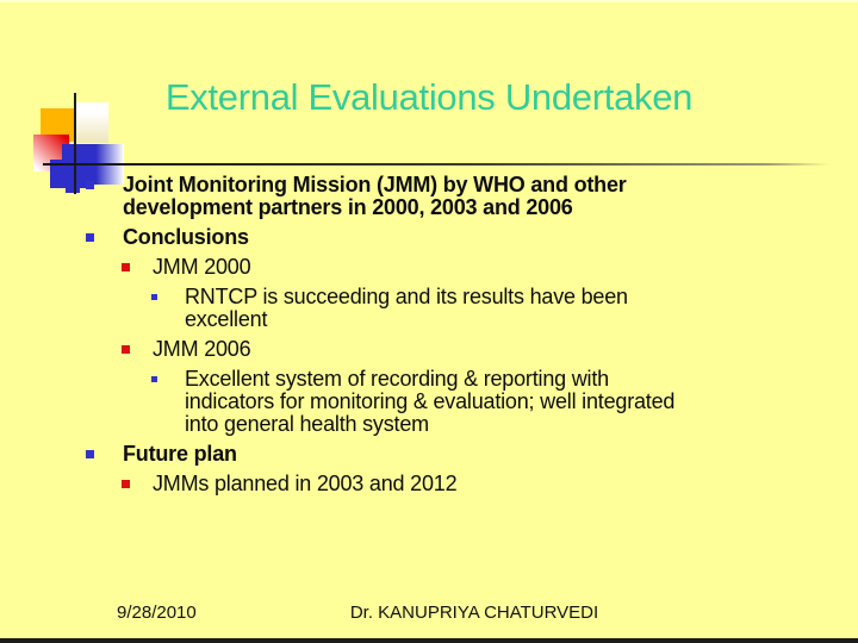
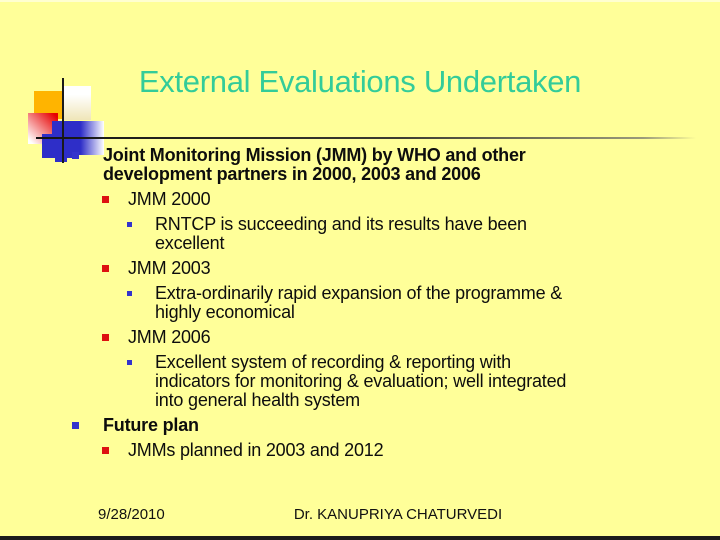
  External Evaluations Undertaken
  Joint Monitoring Mission (JMM) by WHO and other
  development partners in 2000, 2003 and 2006
- Conclusions
  JMM 2000
  RNTCP is succeeding and its results have been
  excellent
+ JMM 2003
+ Extra-ordinarily rapid expansion of the programme &
+ highly economical
  JMM 2006
  Excellent system of recording & reporting with
  indicators for monitoring & evaluation; well integrated
  into general health system
  Future plan
  JMMs planned in 2003 and 2012
  9/28/2010
  Dr. KANUPRIYA CHATURVEDI
